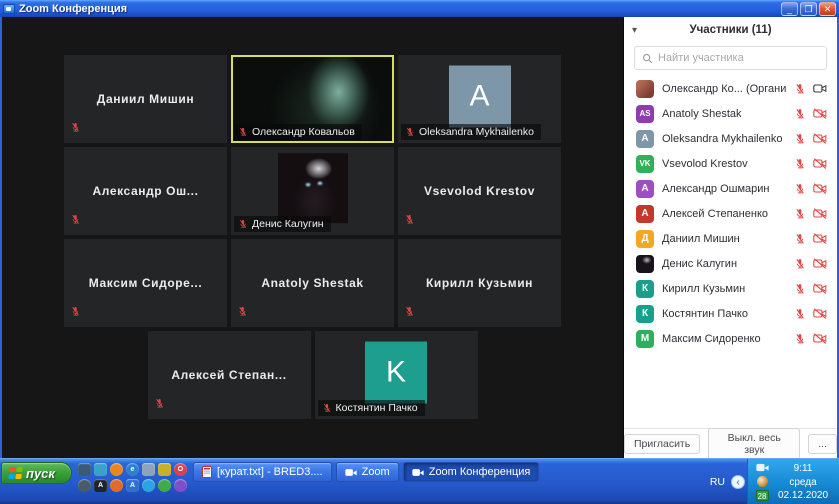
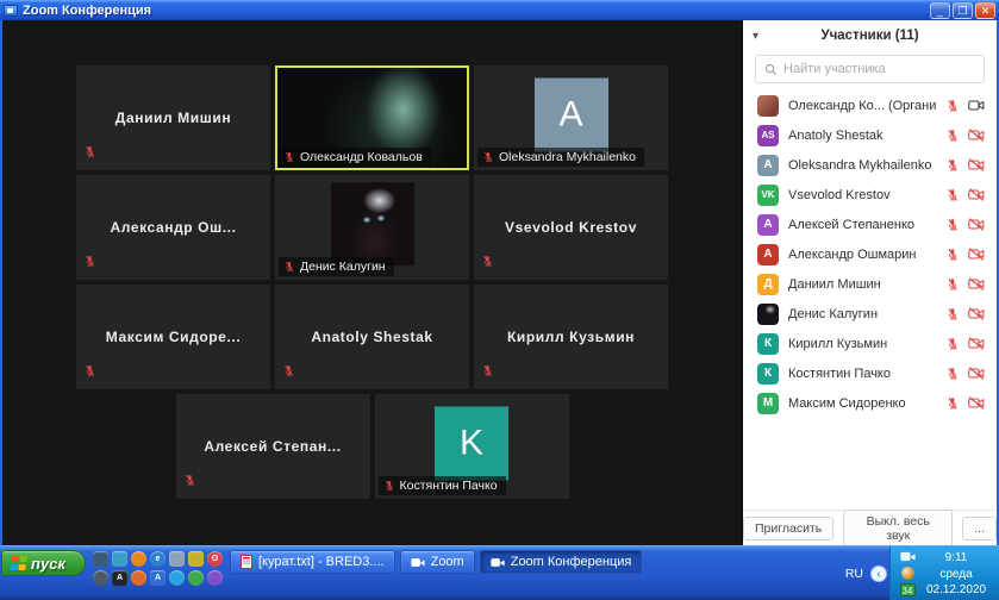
  Zoom Конференция
  _
  ❐
  ✕
  Даниил Мишин
  Олександр Ковальов
  A
  Oleksandra Mykhailenko
  Александр Ош...
  Денис Калугин
  Vsevolod Krestov
  Максим Сидоре...
  Anatoly Shestak
  Кирилл Кузьмин
  Алексей Степан...
  K
  Костянтин Пачко
  ▾
  Участники (11)
  Найти участника
  Олександр Ко... (Органи
  AS
  Anatoly Shestak
  A
  Oleksandra Mykhailenko
  VK
  Vsevolod Krestov
  А
- Александр Ошмарин
+ Алексей Степаненко
  А
- Алексей Степаненко
+ Александр Ошмарин
  Д
  Даниил Мишин
  Денис Калугин
  К
  Кирилл Кузьмин
  К
  Костянтин Пачко
  М
  Максим Сидоренко
  Пригласить
  Выкл. весь звук
  ...
  пуск
  [курат.txt] - BRED3....
  Zoom
  Zoom Конференция
  RU
  ‹
- 28
+ 34
  9:11
  среда
  02.12.2020
